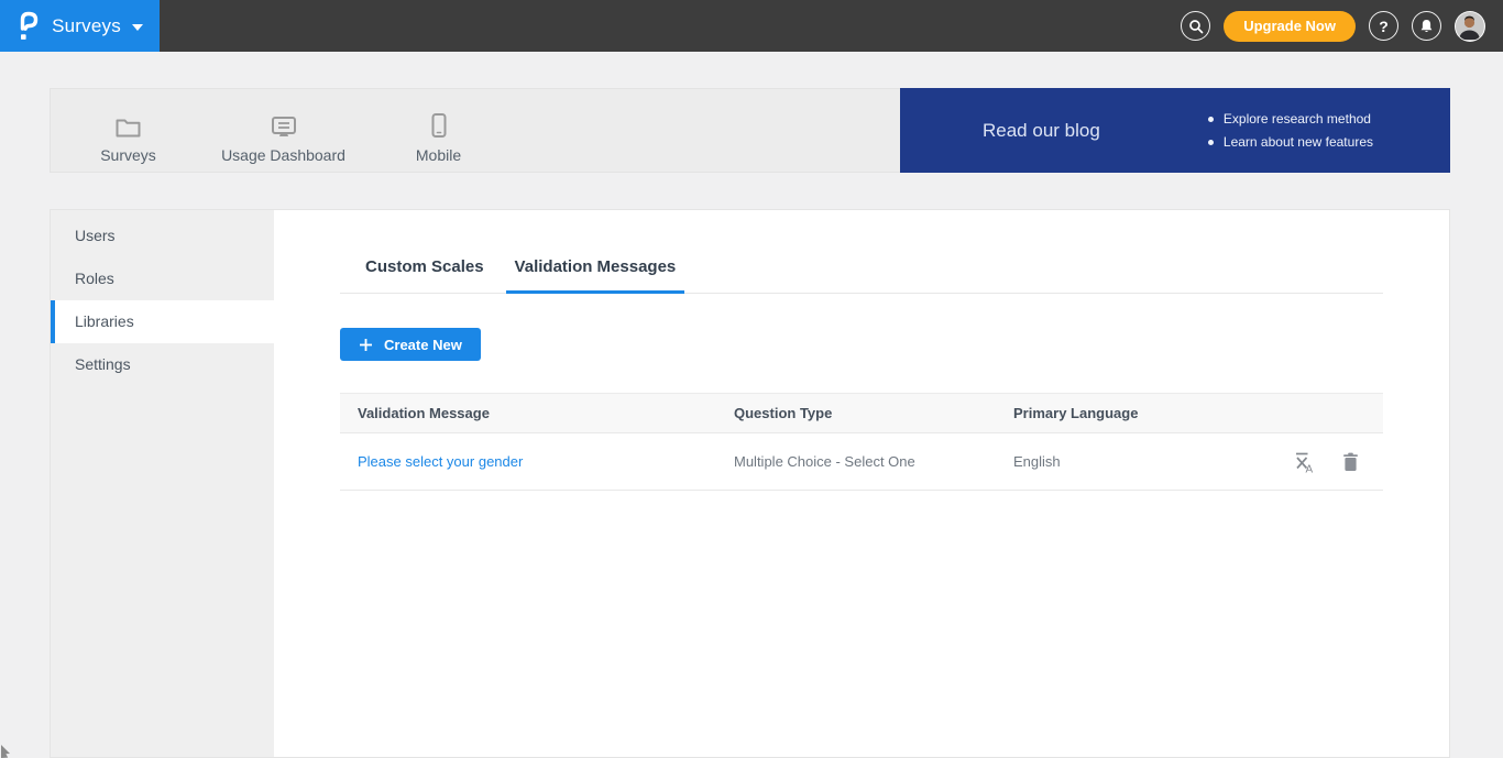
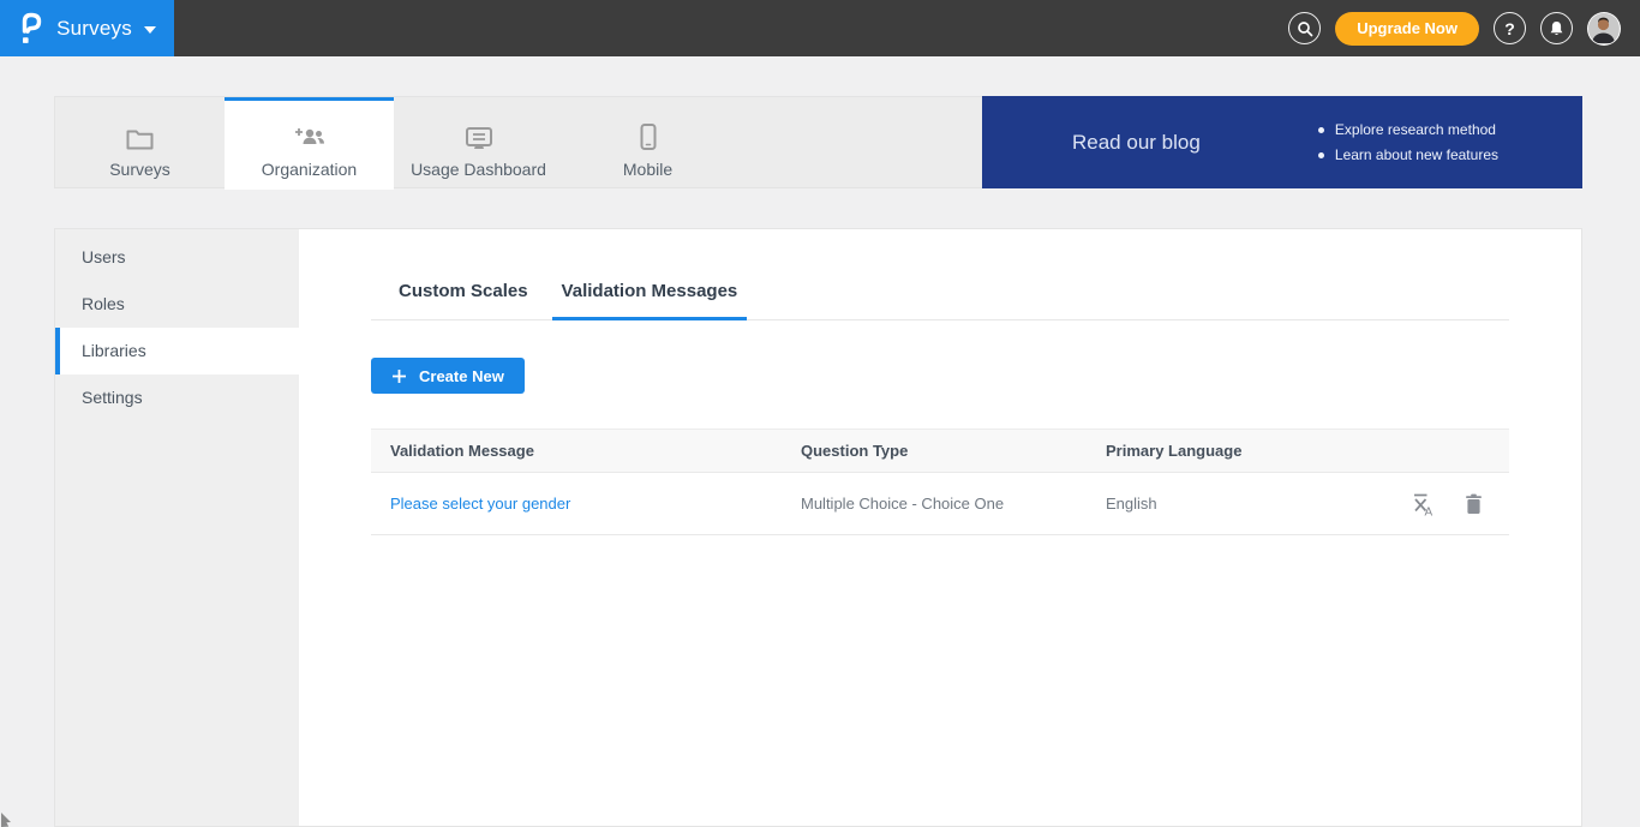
  Surveys
  Upgrade Now
  ?
  Surveys
+ Organization
  Usage Dashboard
  Mobile
  Read our blog
  Explore research method
  Learn about new features
  Users
  Roles
  Libraries
  Settings
  Custom Scales
  Validation Messages
  Create New
  Validation Message
  Question Type
  Primary Language
  Please select your gender
- Multiple Choice - Select One
+ Multiple Choice - Choice One
  English
  A
